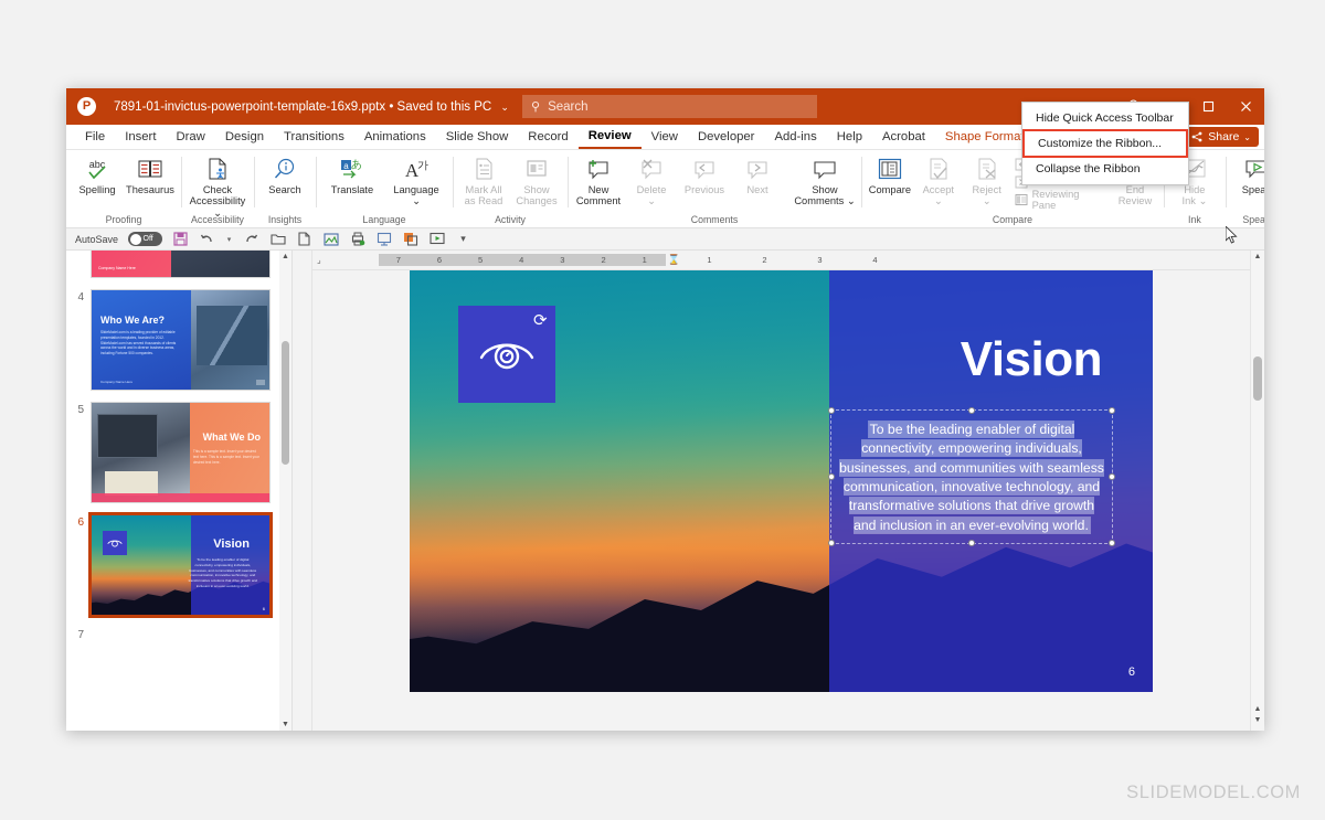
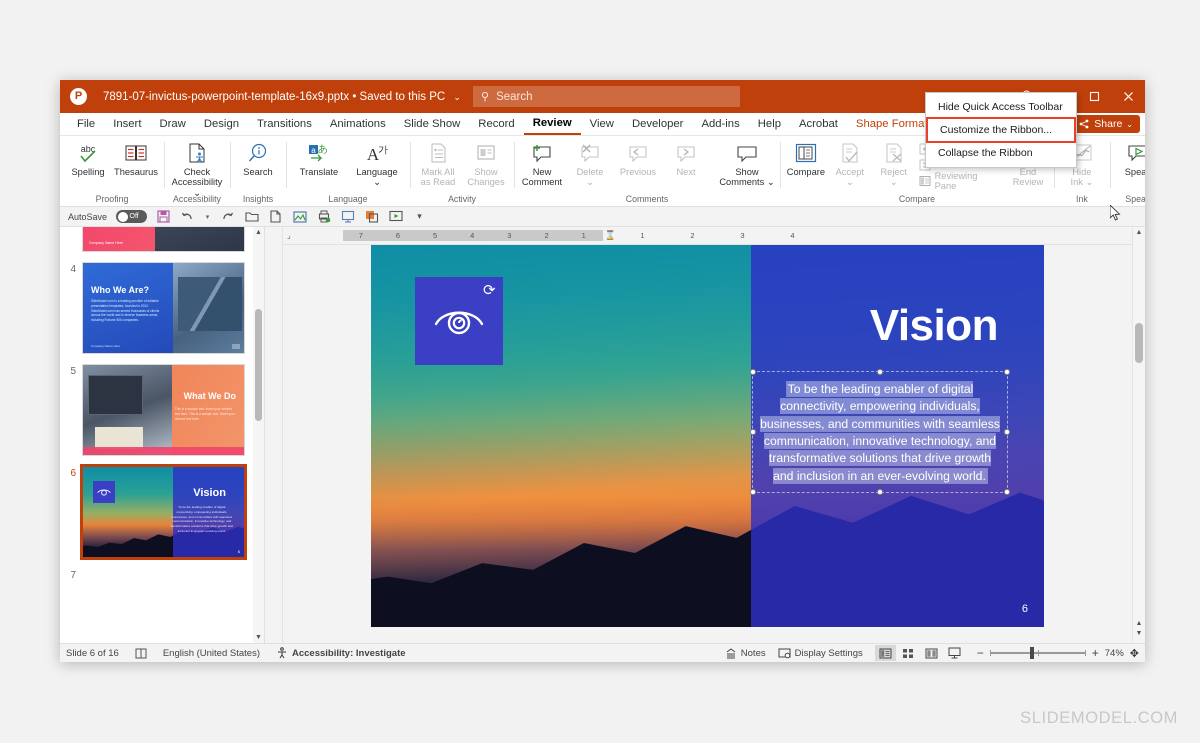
  P
- 7891-01-invictus-powerpoint-template-16x9.pptx • Saved to this PC ⌄
+ 7891-07-invictus-powerpoint-template-16x9.pptx • Saved to this PC ⌄
  ⚲
  Search
  File
  Insert
  Draw
  Design
  Transitions
  Animations
  Slide Show
  Record
  Review
  View
  Developer
  Add-ins
  Help
  Acrobat
  Shape Forma
  Share
  ⌄
  abc
  Spelling
  Thesaurus
  Proofing
  Check
  Accessibility ⌄
  Accessibility
  Search
  Insights
  a
  あ
  Translate
  A
  가
  Language
  ⌄
  Language
  Mark All
  as Read
  Show
  Changes
  Activity
  New
  Comment
  Delete
  ⌄
  Previous
  Next
  Show
  Comments ⌄
  Comments
  Compare
  Accept
  ⌄
  Reject
  ⌄
  Reviewing Pane
  End
  Review
  Compare
  Hide
  Ink ⌄
  Ink
  Spea
  Spea
  AutoSave
  ▾
  4
  Who We Are?
  5
  What We Do
  6
  Vision
  7
  ⌟
  7
  6
  5
  4
  3
  2
  1
  ⌛
  1
  2
  3
  4
  Vision
  ⟳
  To be the leading enabler of digital connectivity, empowering individuals, businesses, and communities with seamless communication, innovative technology, and transformative solutions that drive growth and inclusion in an ever-evolving world.
  6
+ Slide 6 of 16
+ English (United States)
+ Accessibility: Investigate
+ Notes
+ Display Settings
+ −
+ +
+ 74%
+ ✥
  Hide Quick Access Toolbar
  Customize the Ribbon...
  Collapse the Ribbon
  SLIDEMODEL.COM
